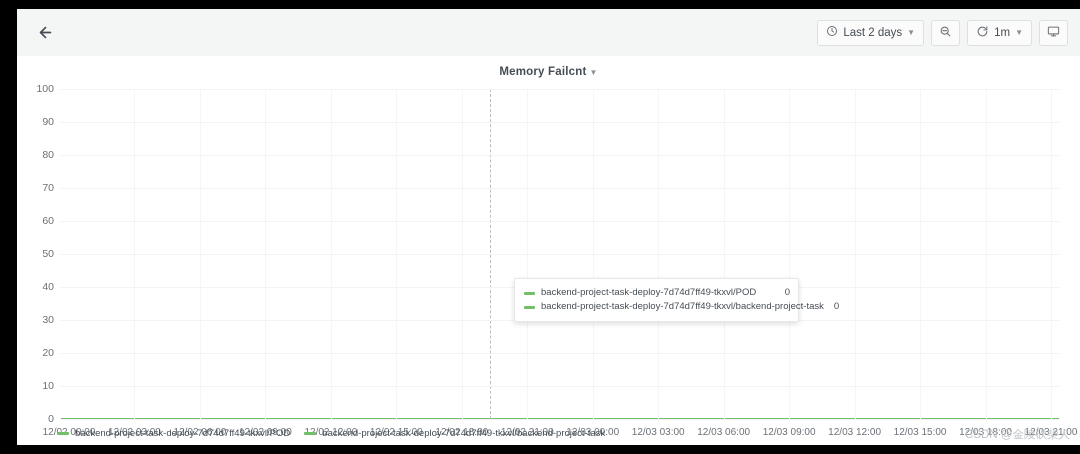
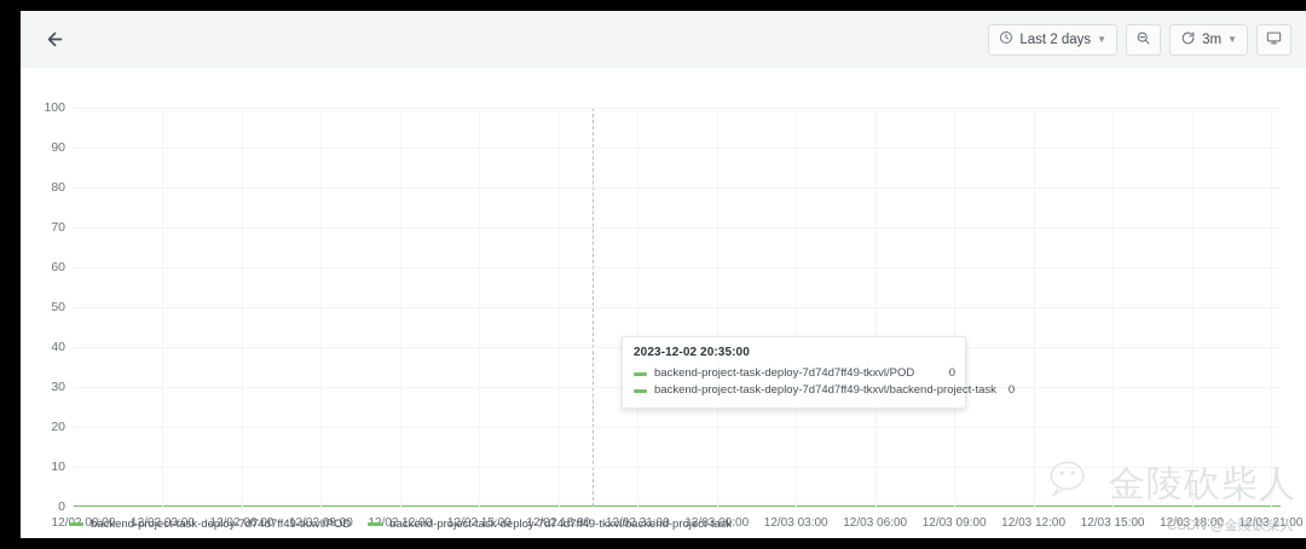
  Last 2 days
  ▼
- 1m
+ 3m
  ▼
- Memory Failcnt ▼
  0
  10
  20
  30
  40
  50
  60
  70
  80
  90
  100
  12/ 00:00
  12/02 03:00
  12/02 06:00
  12/02 09:00
  /02 12:00
  12/02 15:00
  12/02 18:00
  12/02 21:00
  12/03 00:00
  12/03 03:00
  12/03 06:00
  12/03 09:00
  12/03 12:00
  12/03 15:00
  12/03 18:00
  12/03 21:00
+ 2023-12-02 20:35:00
  backend-project-task-deploy-7d74d7ff49-tkxvl/POD
  0
  backend-project-task-deploy-7d74d7ff49-tkxvl/backend-project-task
  0
  backend-project-task-deploy-7d74d7ff49-tkxvl/POD
  backend-project-task-deploy-7d74d7ff49-tkxvl/backend-project-task
+ 金陵砍柴人
  CSDN @金陵砍柴人
